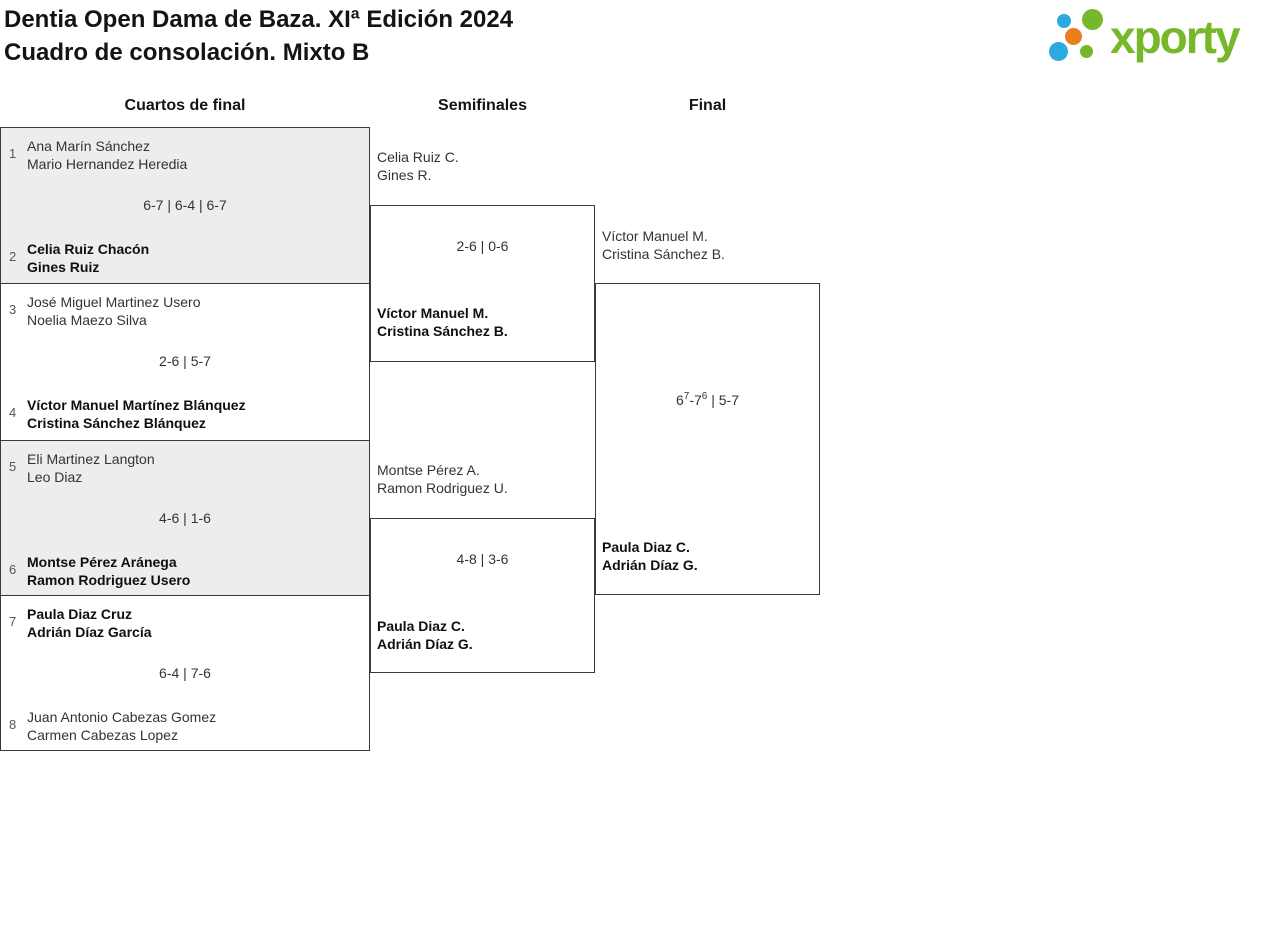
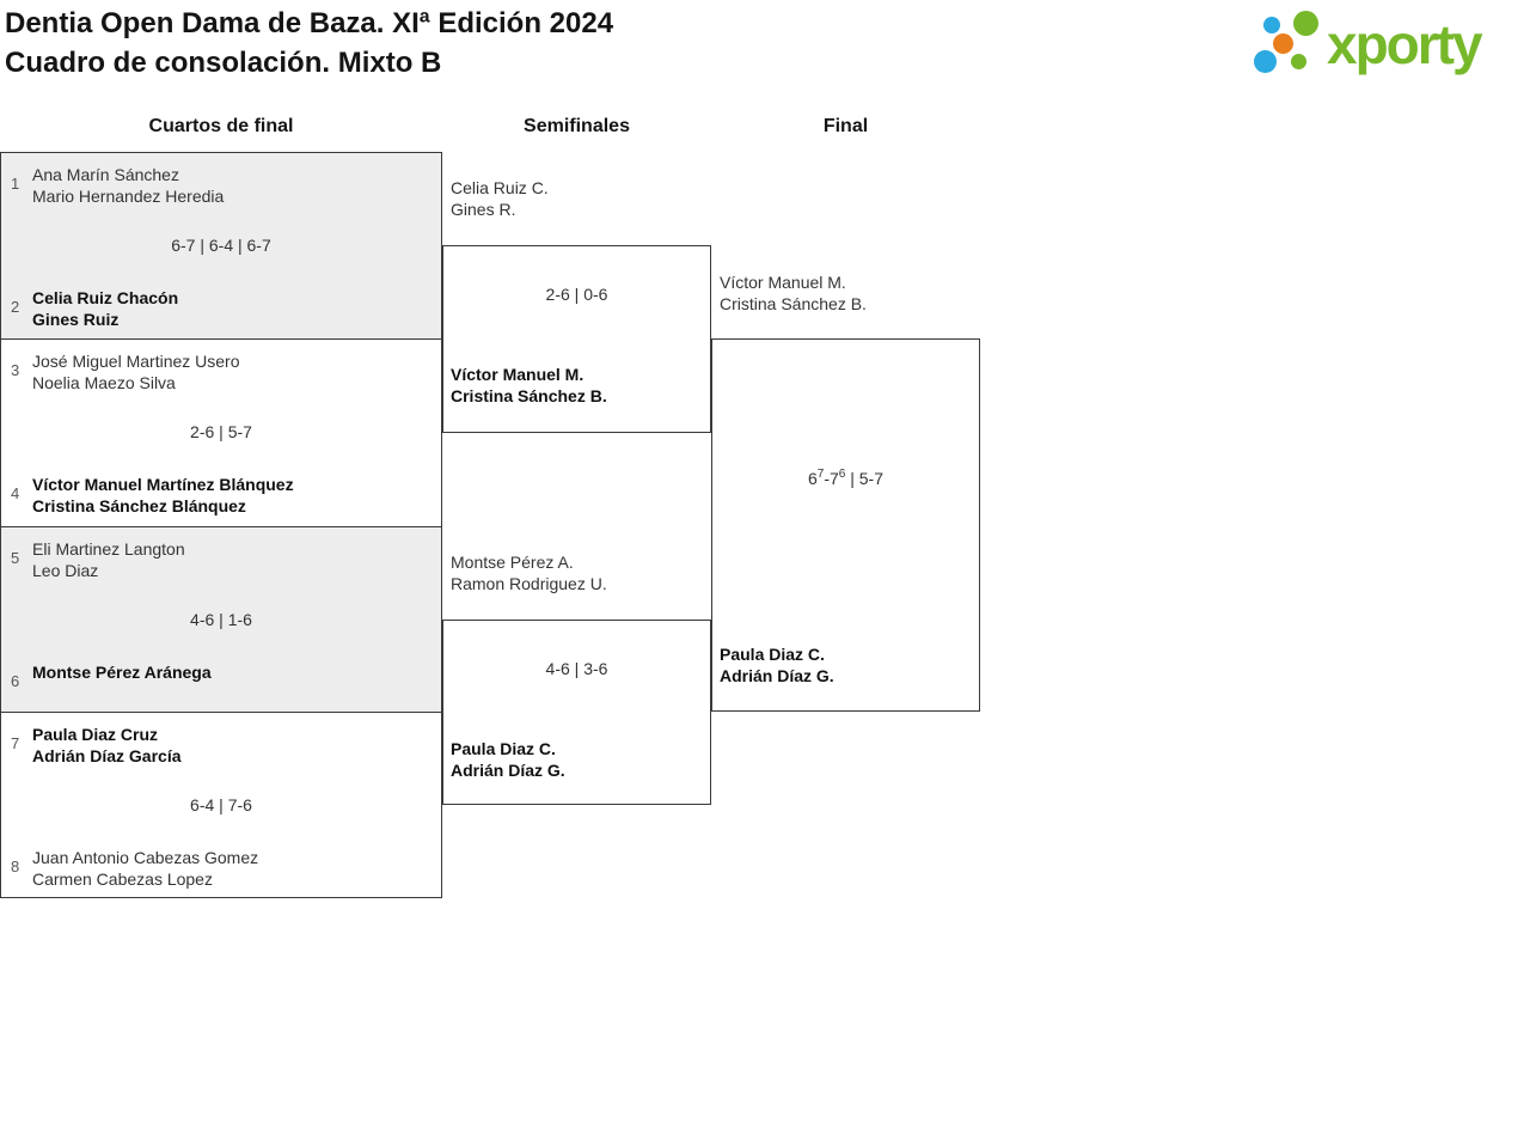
  Dentia Open Dama de Baza. XIª Edición 2024
  Cuadro de consolación. Mixto B
  xporty
  Cuartos de final
  Semifinales
  Final
  1
  Ana Marín Sánchez
  Mario Hernandez Heredia
  6-7 | 6-4 | 6-7
  2
  Celia Ruiz Chacón
  Gines Ruiz
  3
  José Miguel Martinez Usero
  Noelia Maezo Silva
  2-6 | 5-7
  4
  Víctor Manuel Martínez Blánquez
  Cristina Sánchez Blánquez
  5
  Eli Martinez Langton
  Leo Diaz
  4-6 | 1-6
  6
  Montse Pérez Aránega
- Ramon Rodriguez Usero
  7
  Paula Diaz Cruz
  Adrián Díaz García
  6-4 | 7-6
  8
  Juan Antonio Cabezas Gomez
  Carmen Cabezas Lopez
  Celia Ruiz C.
  Gines R.
  2-6 | 0-6
  Víctor Manuel M.
  Cristina Sánchez B.
  Montse Pérez A.
  Ramon Rodriguez U.
- 4-8 | 3-6
+ 4-6 | 3-6
  Paula Diaz C.
  Adrián Díaz G.
  Víctor Manuel M.
  Cristina Sánchez B.
  67-76 | 5-7
  Paula Diaz C.
  Adrián Díaz G.
